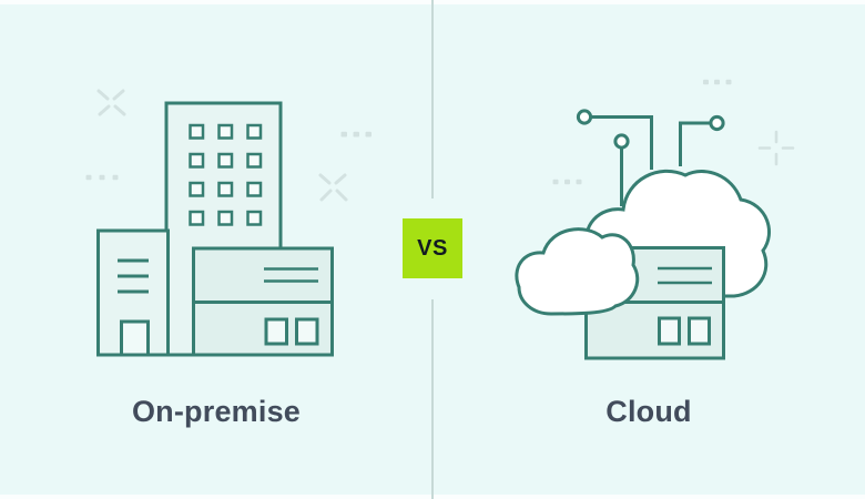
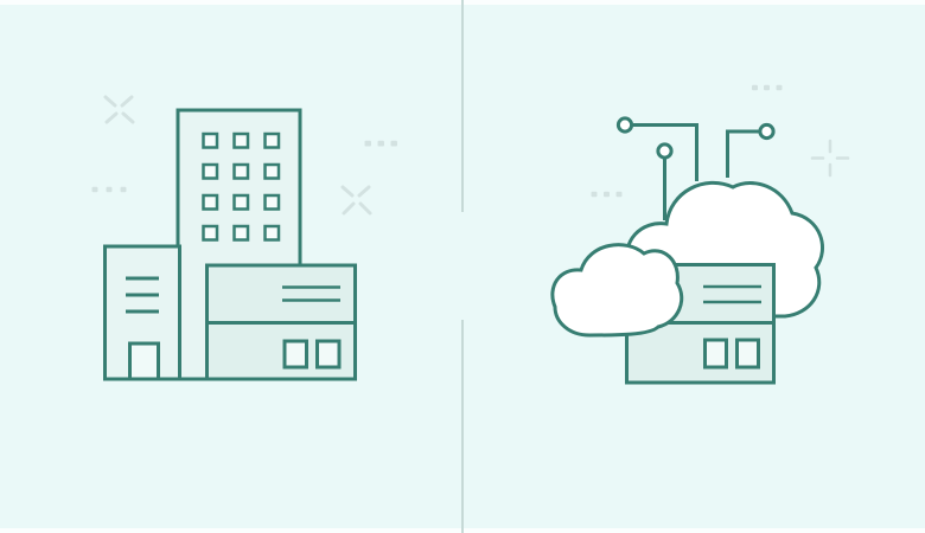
- VS
- On-premise
- Cloud
